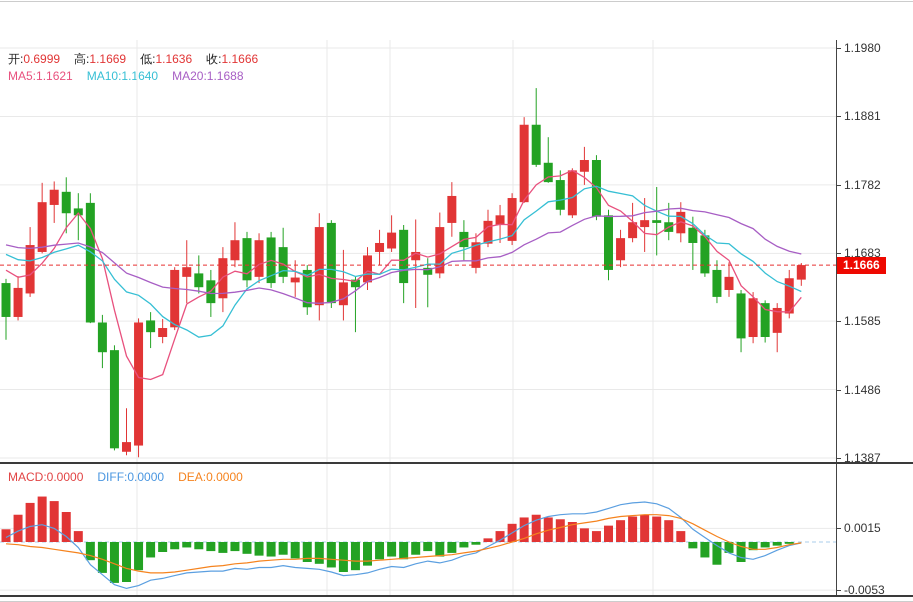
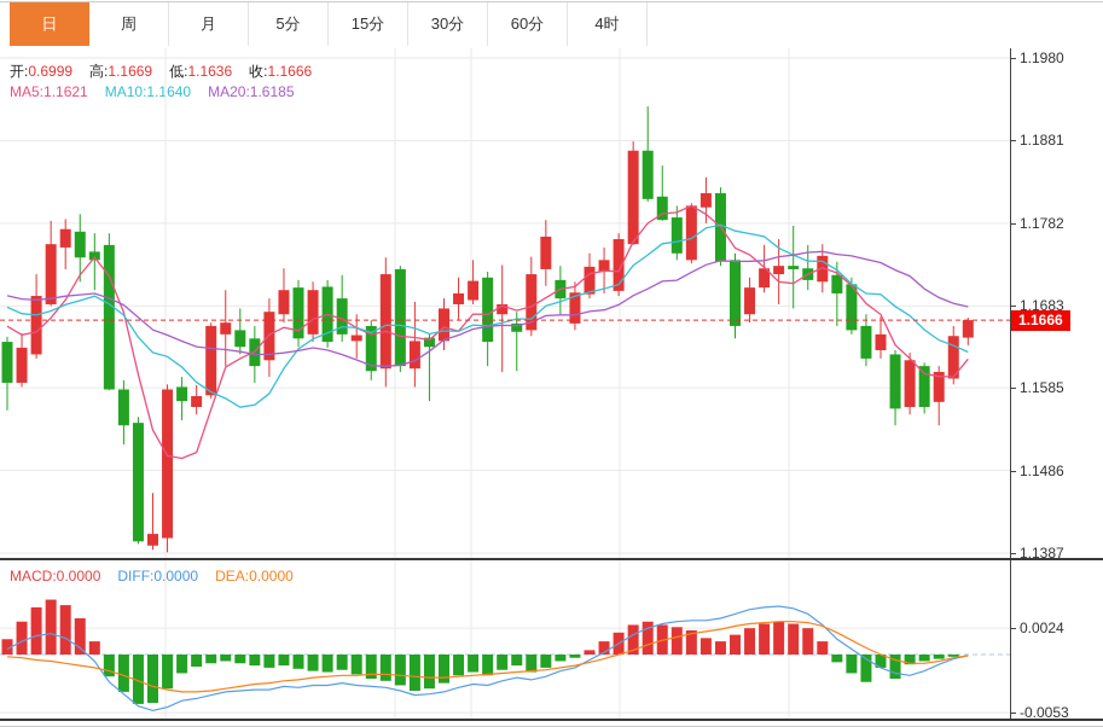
+ 日
+ 周
+ 月
+ 5分
+ 15分
+ 30分
+ 60分
+ 4时
  开:0.6999 高:1.1669 低:1.1636 收:1.1666
- MA5:1.1621 MA10:1.1640 MA20:1.1688
+ MA5:1.1621 MA10:1.1640 MA20:1.6185
  1.1980
  1.1881
  1.1782
  1.1683
  1.1585
  1.1486
  1.1387
- 0.0015
+ 0.0024
  -0.0053
  1.1666
  MACD:0.0000 DIFF:0.0000 DEA:0.0000
